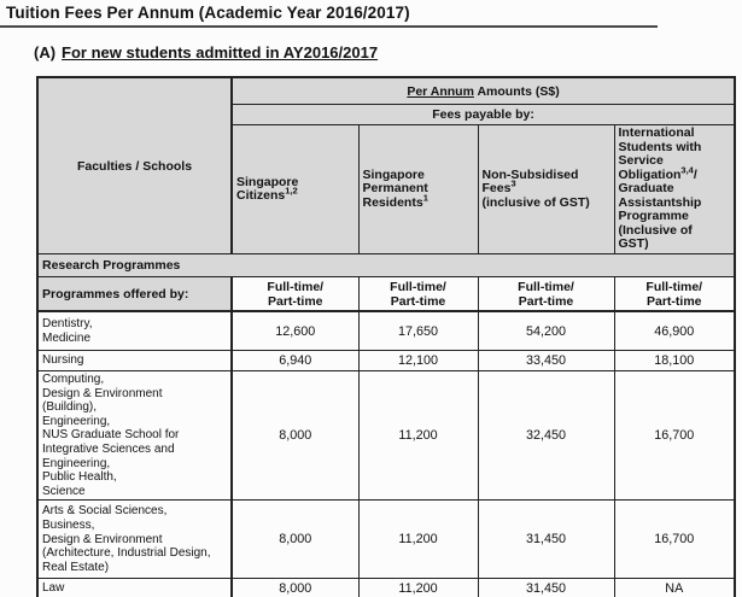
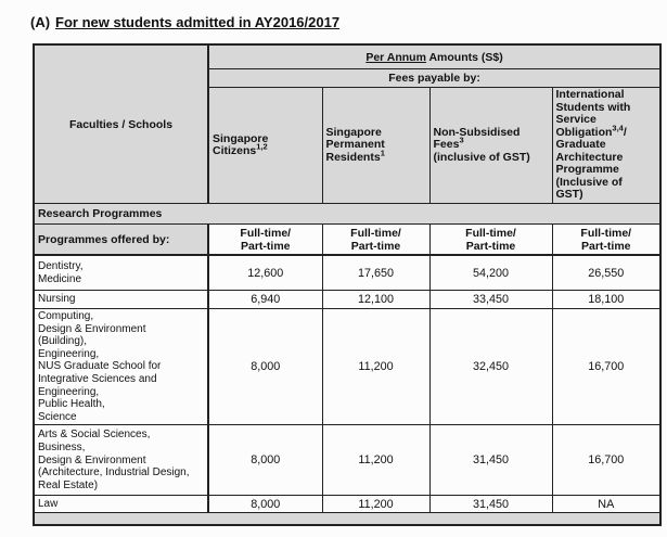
- Tuition Fees Per Annum (Academic Year 2016/2017)
  (A) For new students admitted in AY2016/2017
  Faculties / Schools	Per Annum Amounts (S$)
  Fees payable by:
- Singapore Citizens1,2	Singapore Permanent Residents1	Non-Subsidised Fees3 (inclusive of GST)	International Students with Service Obligation3,4/ Graduate Assistantship Programme (Inclusive of GST)
+ Singapore Citizens1,2	Singapore Permanent Residents1	Non-Subsidised Fees3 (inclusive of GST)	International Students with Service Obligation3,4/ Graduate Architecture Programme (Inclusive of GST)
  Research Programmes
  Programmes offered by:	Full-time/ Part-time	Full-time/ Part-time	Full-time/ Part-time	Full-time/ Part-time
- Dentistry, Medicine	12,600	17,650	54,200	46,900
+ Dentistry, Medicine	12,600	17,650	54,200	26,550
  Nursing	6,940	12,100	33,450	18,100
  Computing, Design & Environment (Building), Engineering, NUS Graduate School for Integrative Sciences and Engineering, Public Health, Science	8,000	11,200	32,450	16,700
  Arts & Social Sciences, Business, Design & Environment (Architecture, Industrial Design, Real Estate)	8,000	11,200	31,450	16,700
  Law	8,000	11,200	31,450	NA
